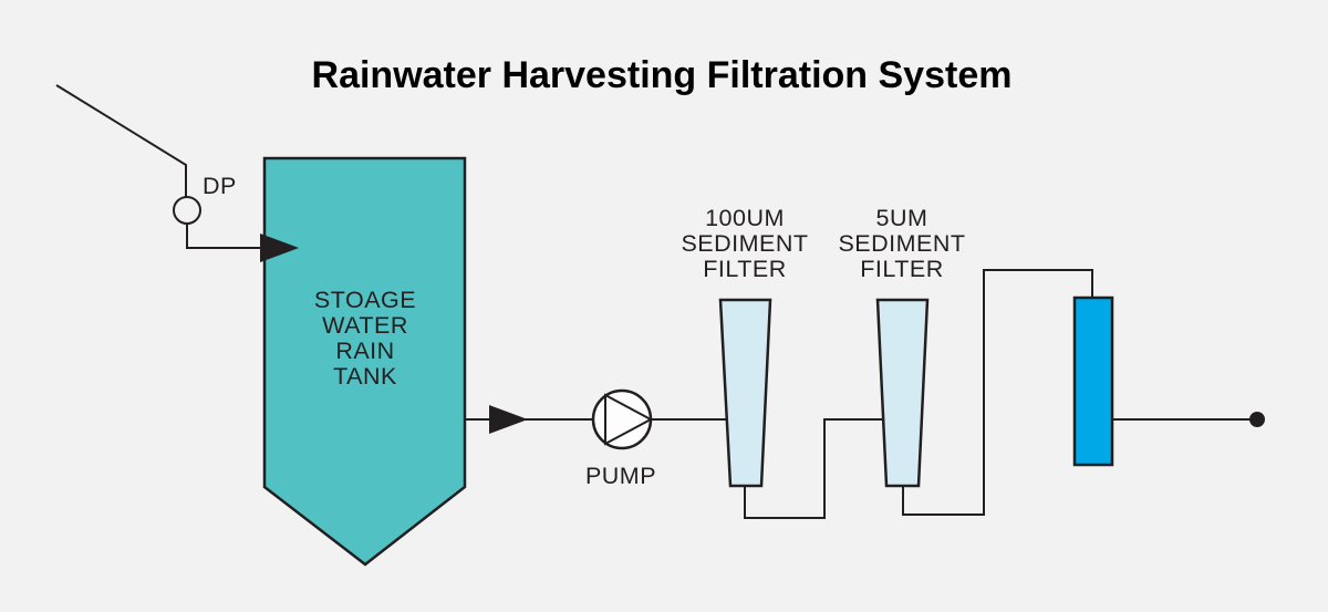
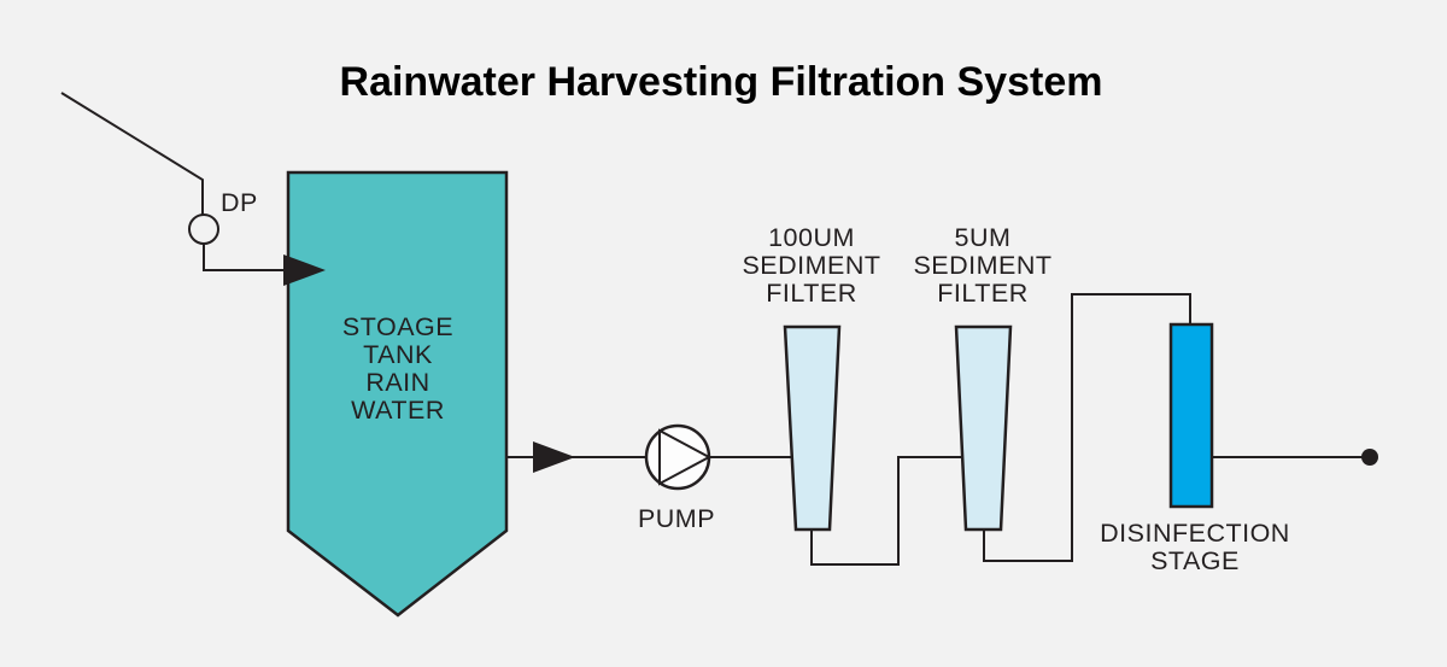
  Rainwater Harvesting Filtration System
  DP
  STOAGE
- WATER
+ TANK
  RAIN
- TANK
+ WATER
  PUMP
  100UM
  SEDIMENT
  FILTER
  5UM
  SEDIMENT
  FILTER
+ DISINFECTION
+ STAGE
